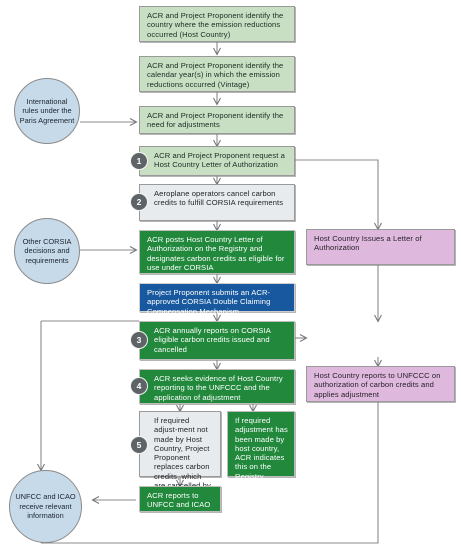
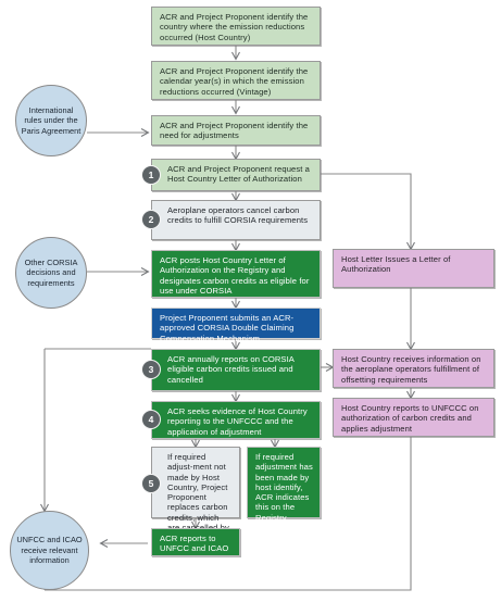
  International rules under the Paris Agreement
  Other CORSIA decisions and requirements
  ACR and Project Proponent identify the country where the emission reductions occurred (Host Country)
  ACR and Project Proponent identify the calendar year(s) in which the emission reductions occurred (Vintage)
  ACR and Project Proponent identify the need for adjustments
  ACR and Project Proponent request a Host Country Letter of Authorization
  1
  Aeroplane operators cancel carbon credits to fulfill CORSIA requirements
  2
  ACR posts Host Country Letter of Authorization on the Registry and designates carbon credits as eligible for use under CORSIA
  Project Proponent submits an ACR-approved CORSIA Double Claiming Compensation Mechanism
  ACR annually reports on CORSIA eligible carbon credits issued and cancelled
  3
  ACR seeks evidence of Host Country reporting to the UNFCCC and the application of adjustment
  4
  If required adjust-ment not made by Host Country, Project Proponent replaces carbon credits, which
  5
- If required adjustment has been made by host country, ACR indicates this on the Registry
+ If required adjustment has been made by host identify, ACR indicates this on the Registry
  ACR reports to UNFCC and ICAO
- Host Country Issues a Letter of Authorization
+ Host Letter Issues a Letter of Authorization
+ Host Country receives information on the aeroplane operators fulfillment of offsetting requirements
  Host Country reports to UNFCCC on authorization of carbon credits and applies adjustment
  UNFCC and ICAO receive relevant information
